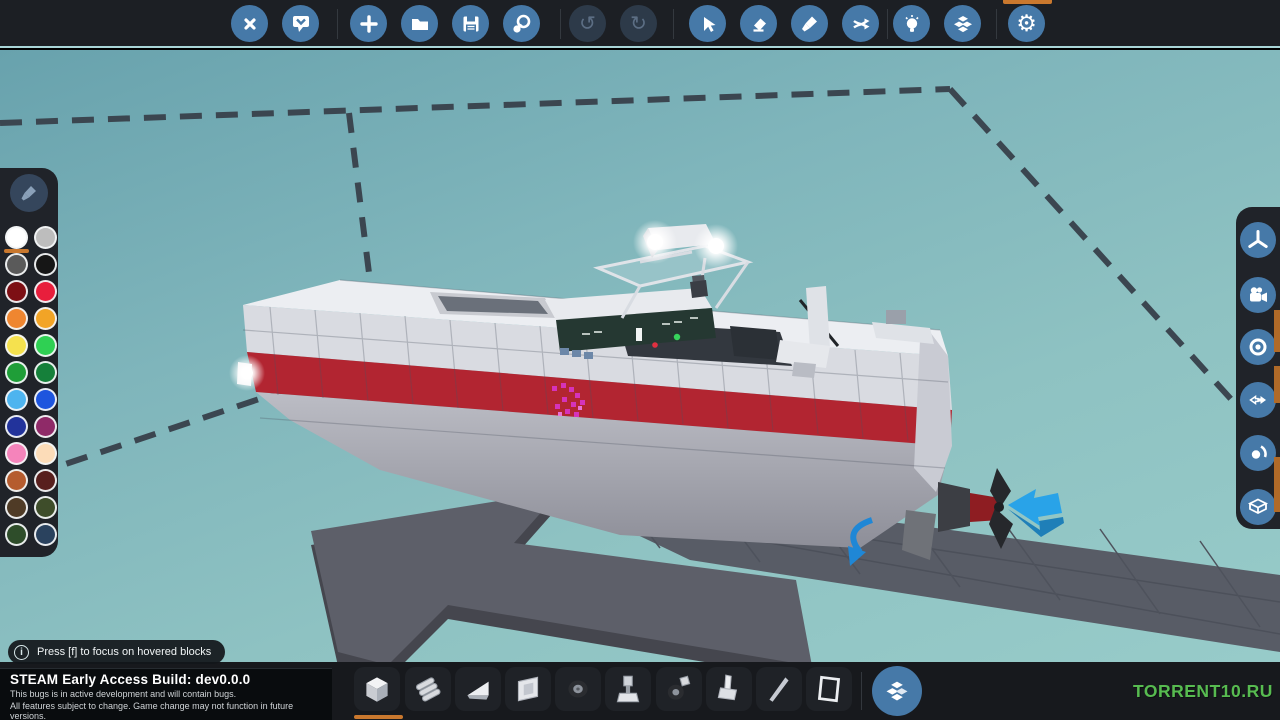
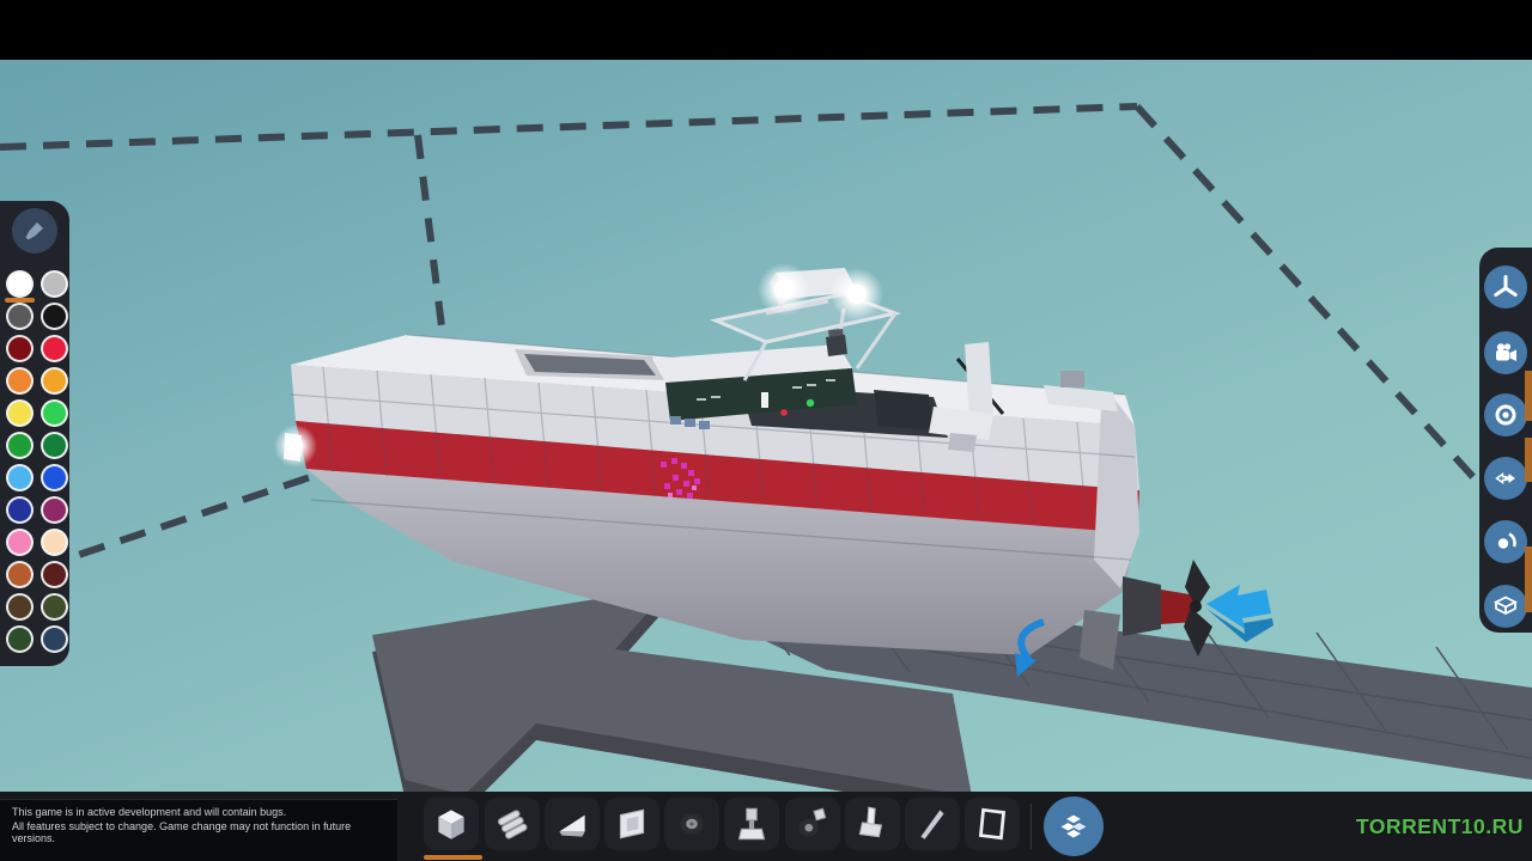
- ↺
- ↻
- ⚙
- i
- Press [f] to focus on hovered blocks
- STEAM Early Access Build: dev0.0.0
- This bugs is in active development and will contain bugs.
+ This game is in active development and will contain bugs.
  All features subject to change. Game change may not function in future versions.
  TORRENT10.RU
